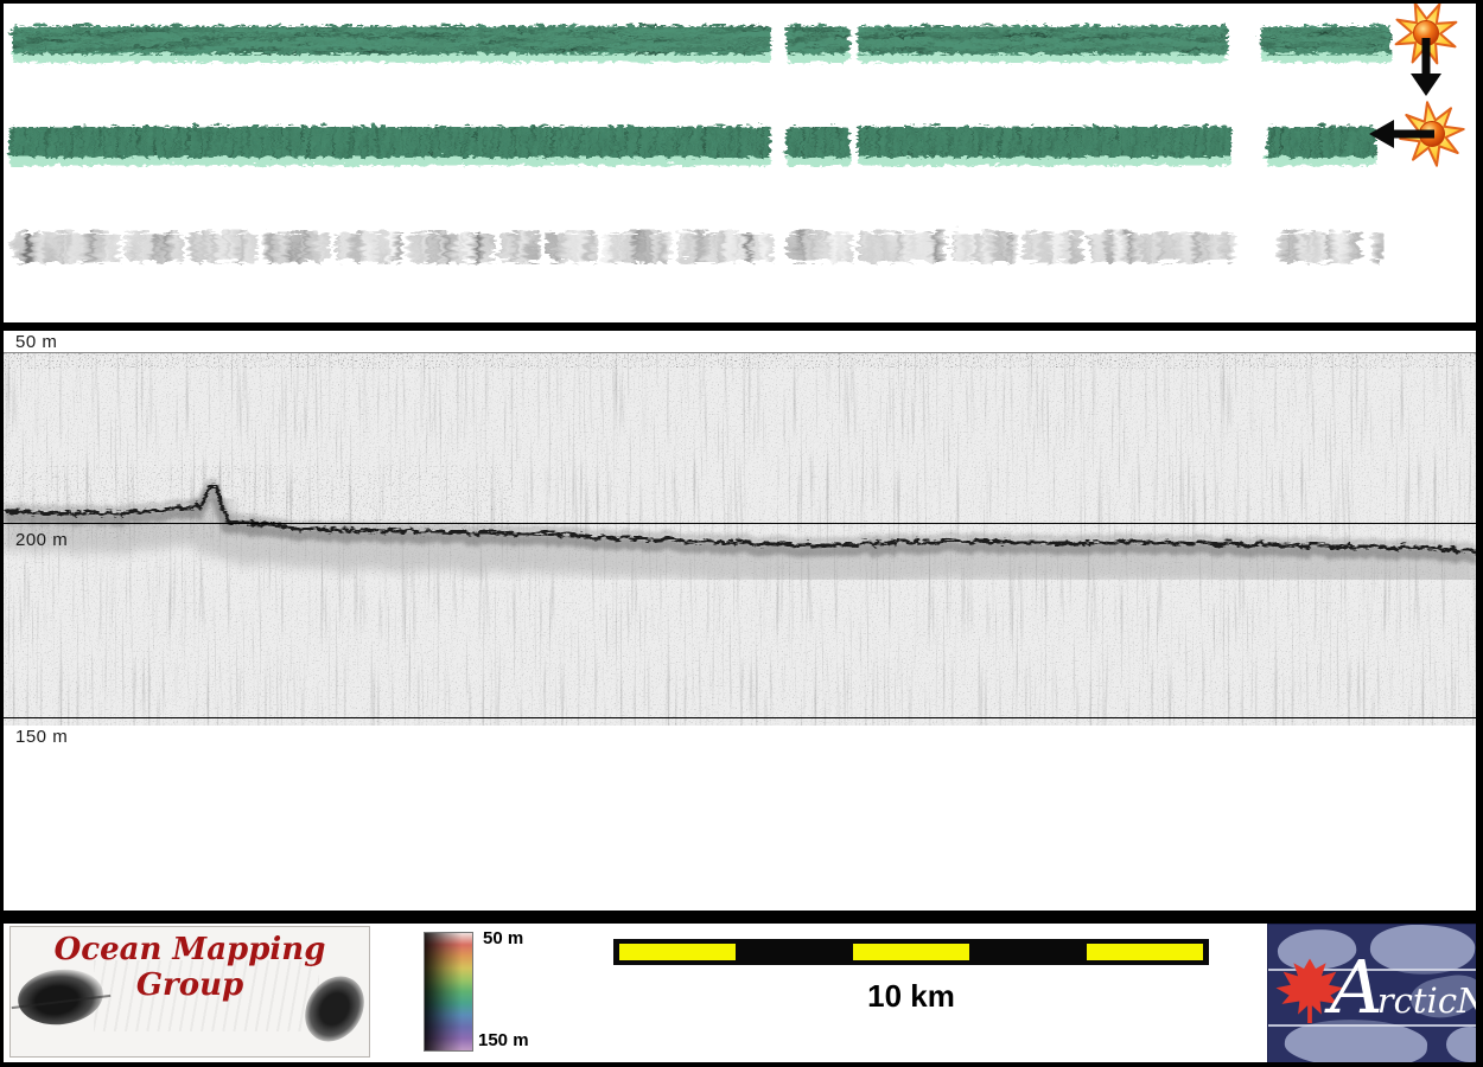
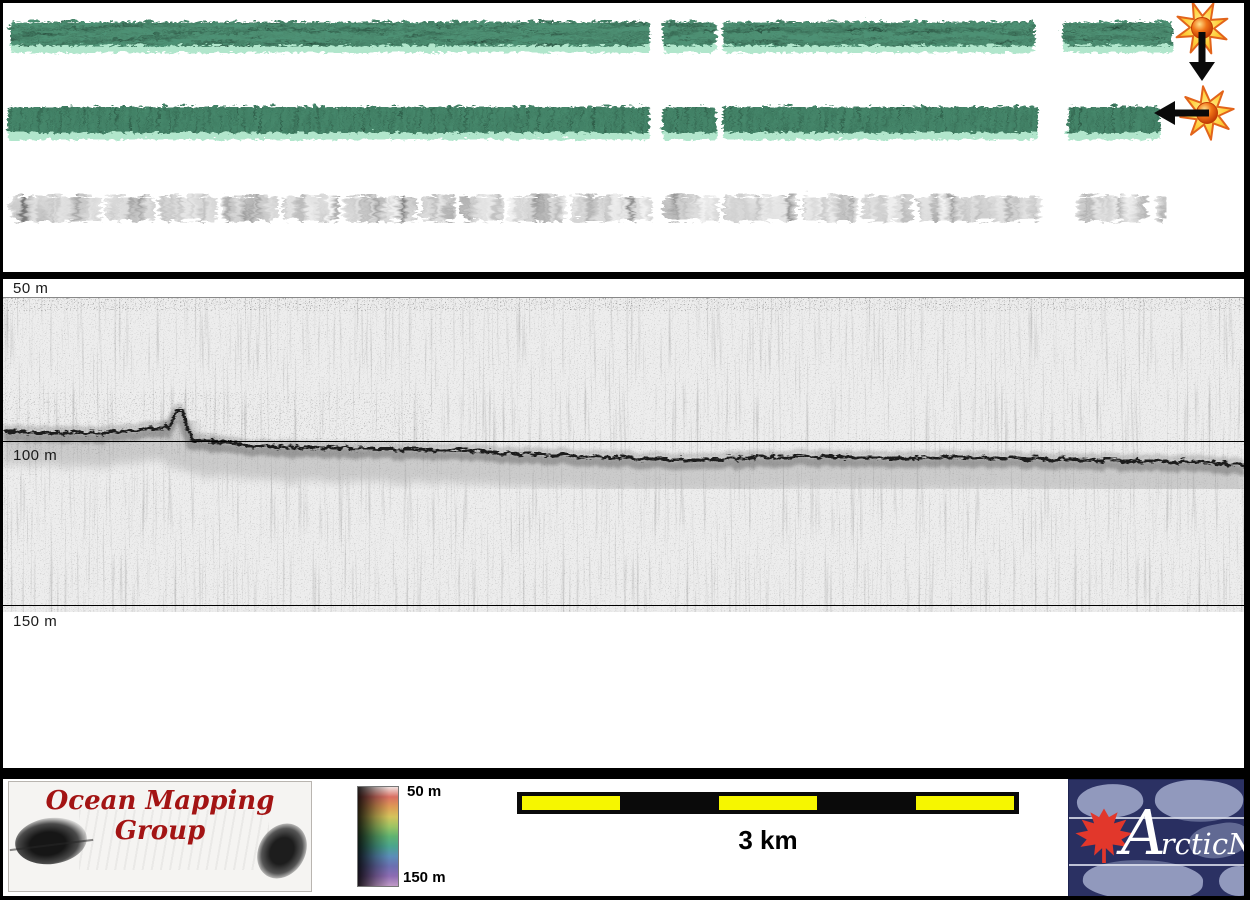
  50 m
- 200 m
+ 100 m
  150 m
  Ocean Mapping Group
  50 m
  150 m
- 10 km
+ 3 km
  A
  rcticN
